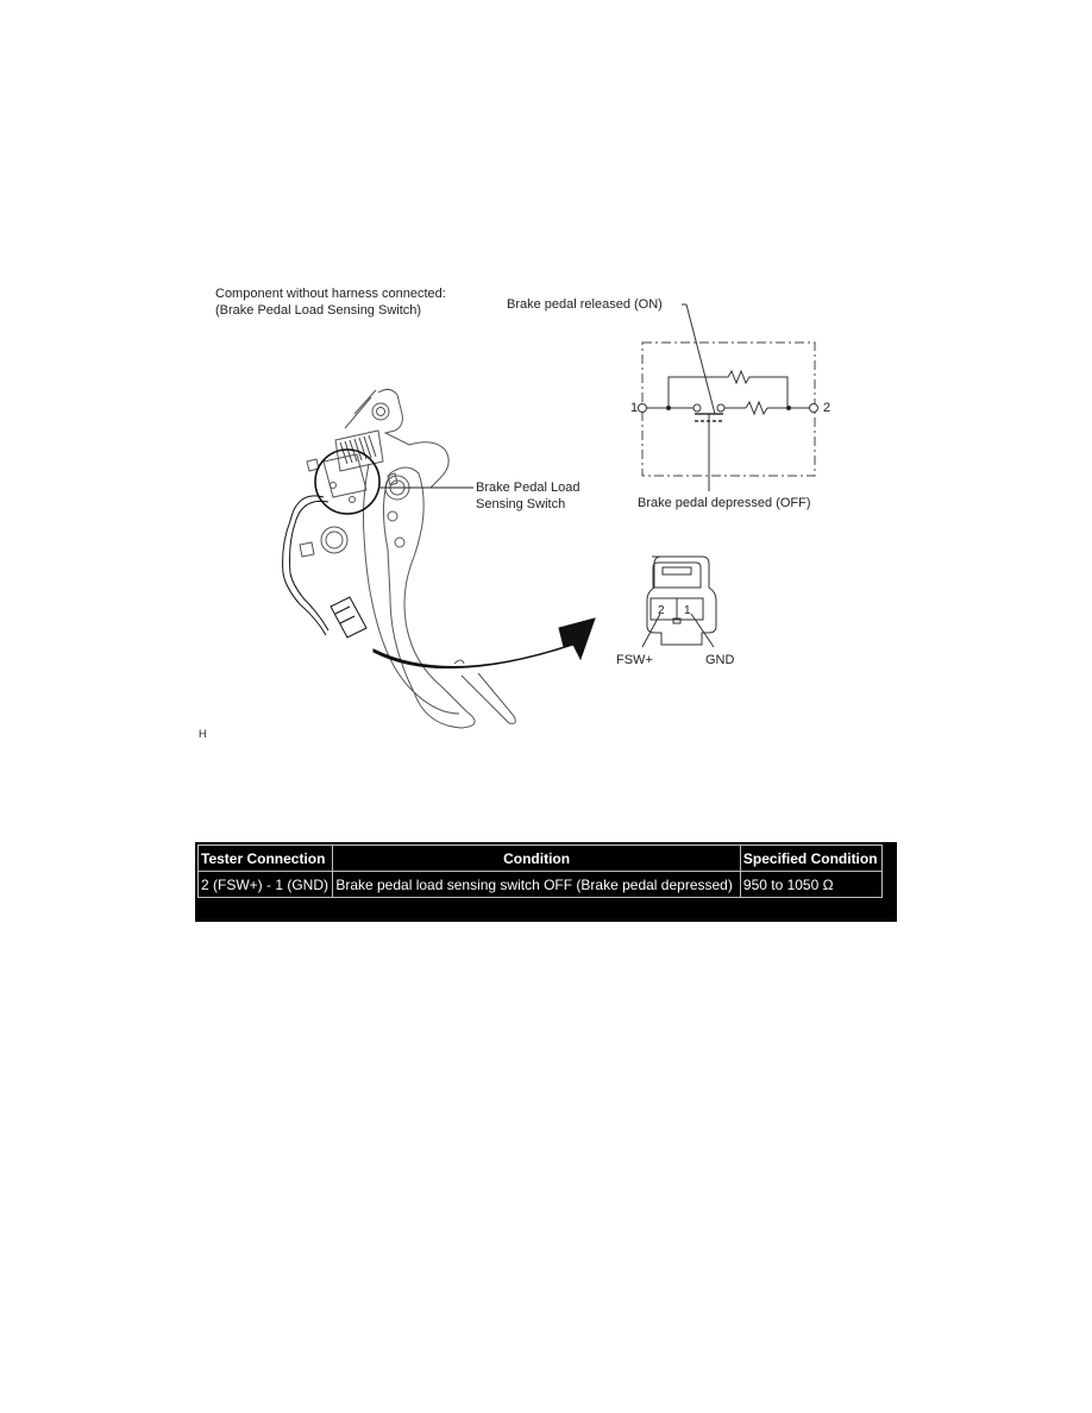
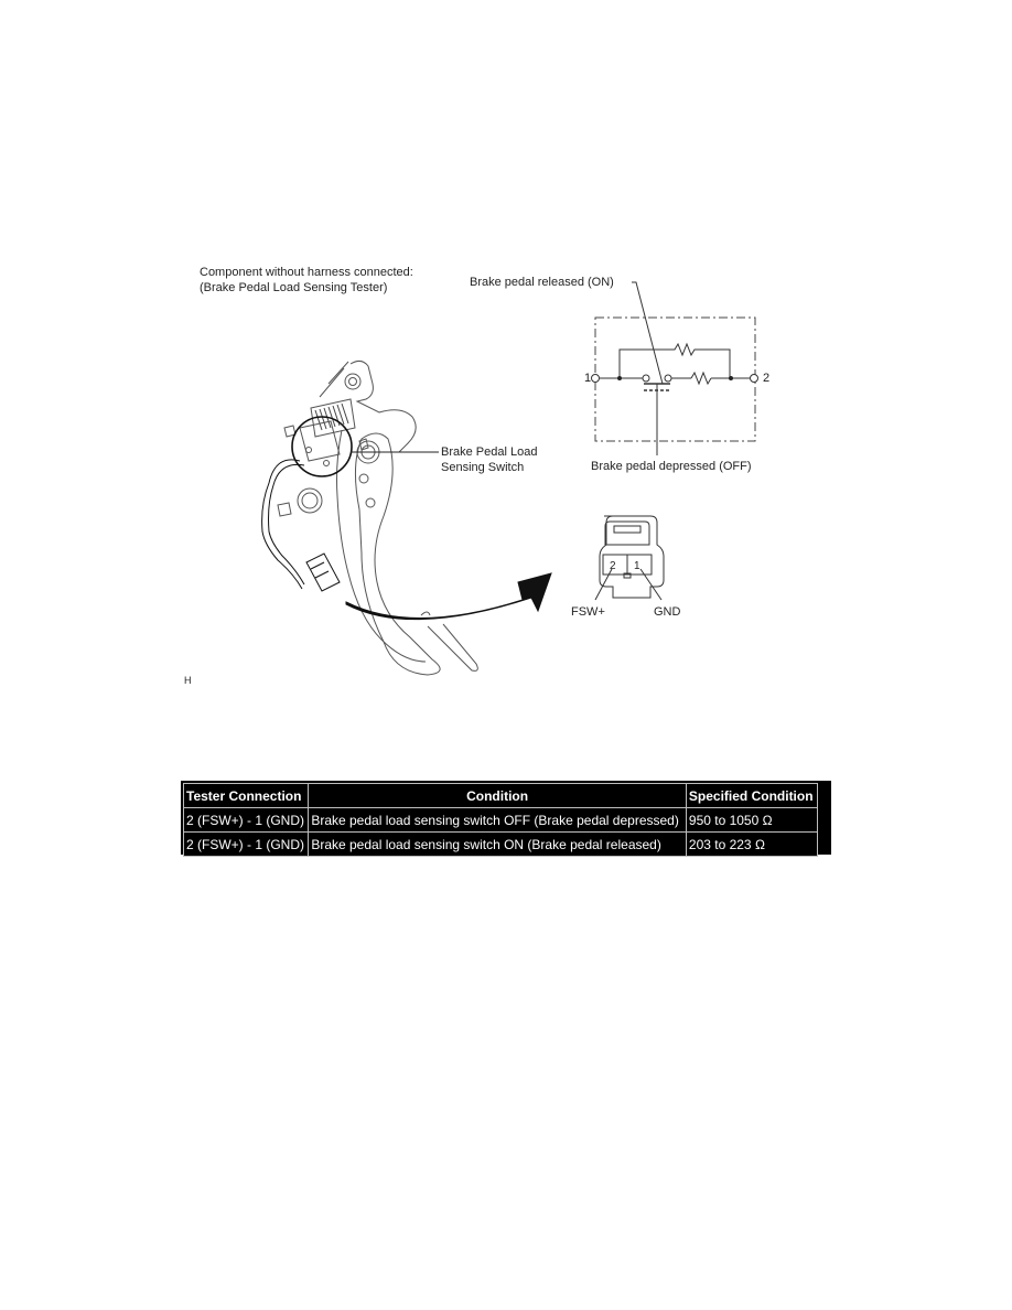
  Component without harness connected:
- (Brake Pedal Load Sensing Switch)
+ (Brake Pedal Load Sensing Tester)
  Brake pedal released (ON)
  1
  2
  Brake pedal depressed (OFF)
  Brake Pedal Load
  Sensing Switch
  2
  1
  FSW+
  GND
  H
  Tester Connection	Condition	Specified Condition
  2 (FSW+) - 1 (GND)	Brake pedal load sensing switch OFF (Brake pedal depressed)	950 to 1050 Ω
+ 2 (FSW+) - 1 (GND)	Brake pedal load sensing switch ON (Brake pedal released)	203 to 223 Ω
